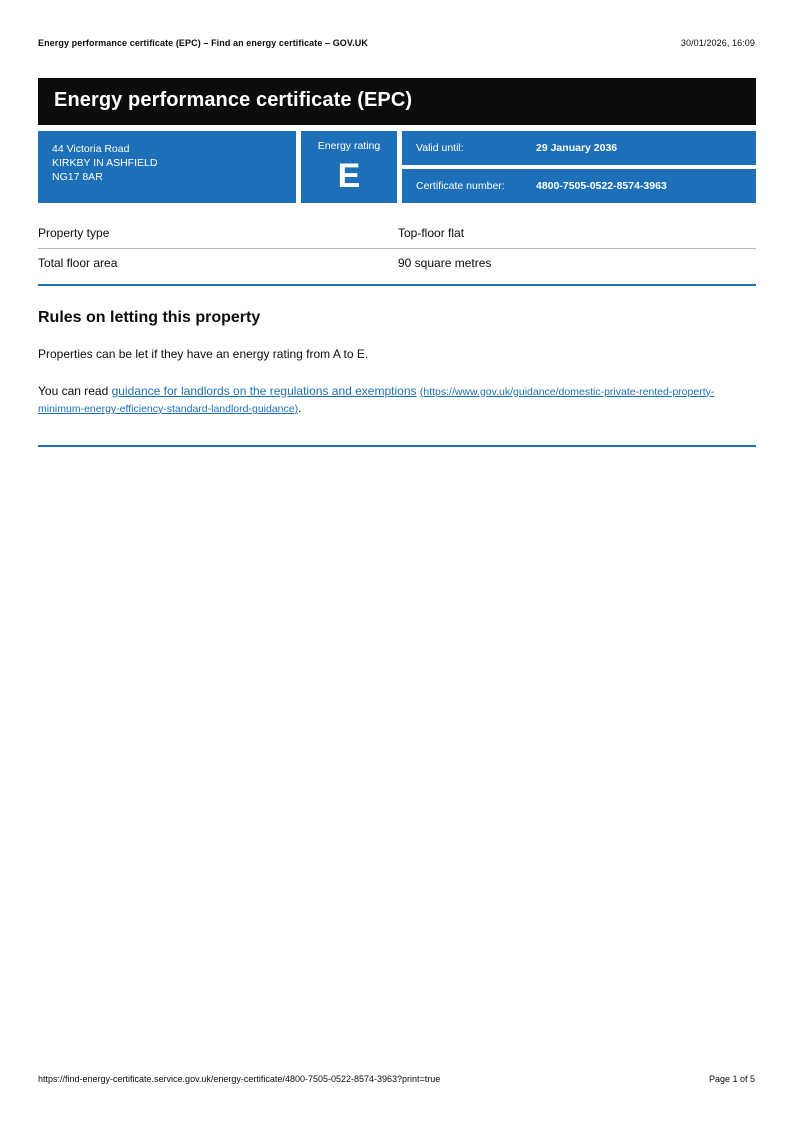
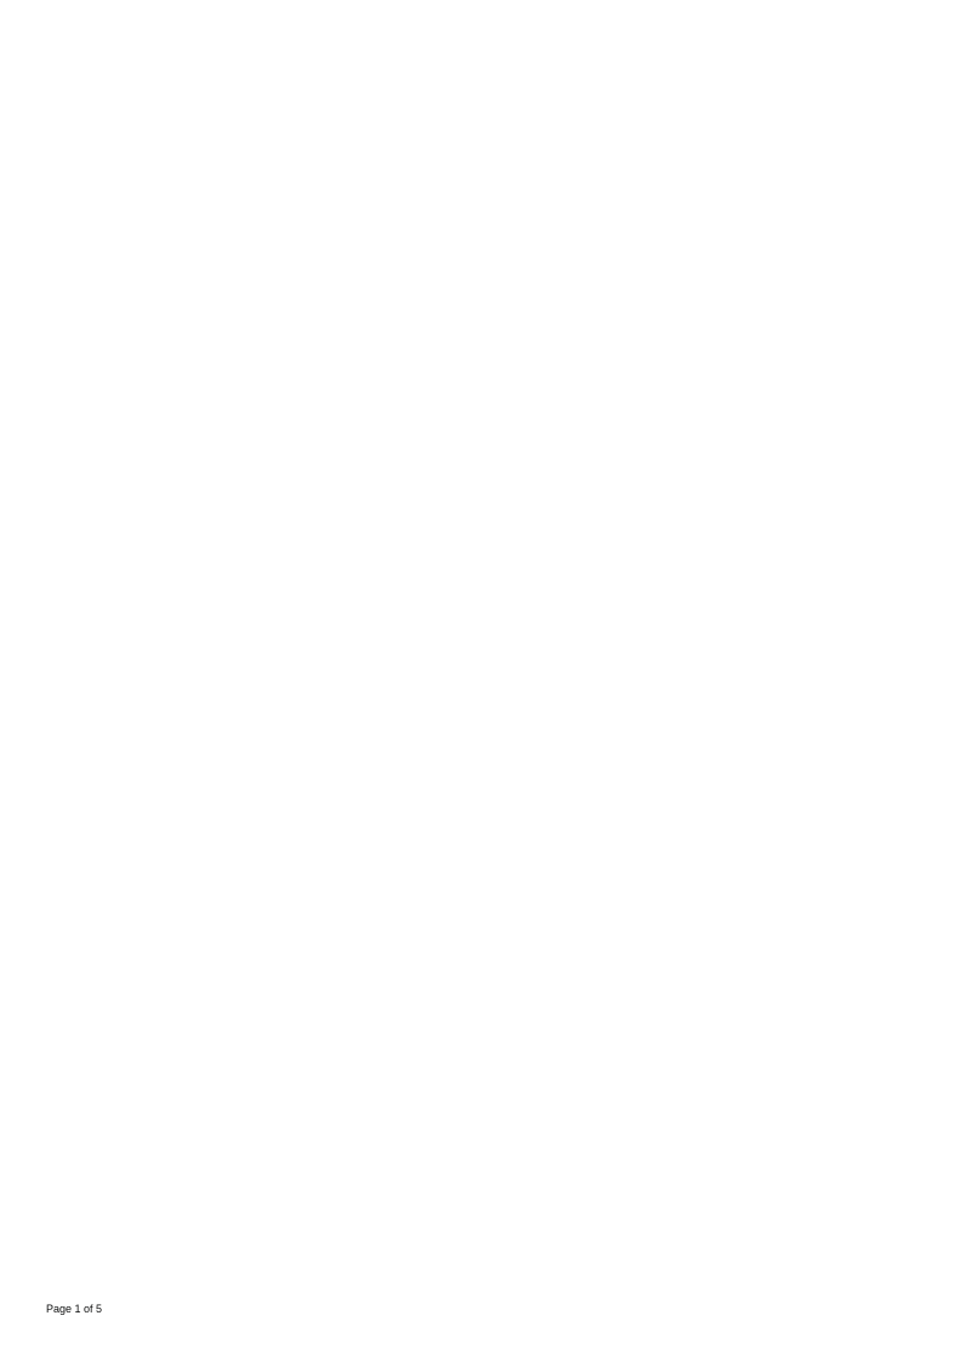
- Energy performance certificate (EPC) – Find an energy certificate – GOV.UK
- 30/01/2026, 16:09
- Energy performance certificate (EPC)
- 44 Victoria Road
- KIRKBY IN ASHFIELD
- NG17 8AR
- Energy rating
- E
- Valid until:
- 29 January 2036
- Certificate number:
- 4800-7505-0522-8574-3963
- Property type	Top-floor flat
- Total floor area	90 square metres
- Rules on letting this property
- Properties can be let if they have an energy rating from A to E.
- You can read guidance for landlords on the regulations and exemptions (https://www.gov.uk/guidance/domestic-private-rented-property-minimum-energy-efficiency-standard-landlord-guidance).
- https://find-energy-certificate.service.gov.uk/energy-certificate/4800-7505-0522-8574-3963?print=true
  Page 1 of 5
